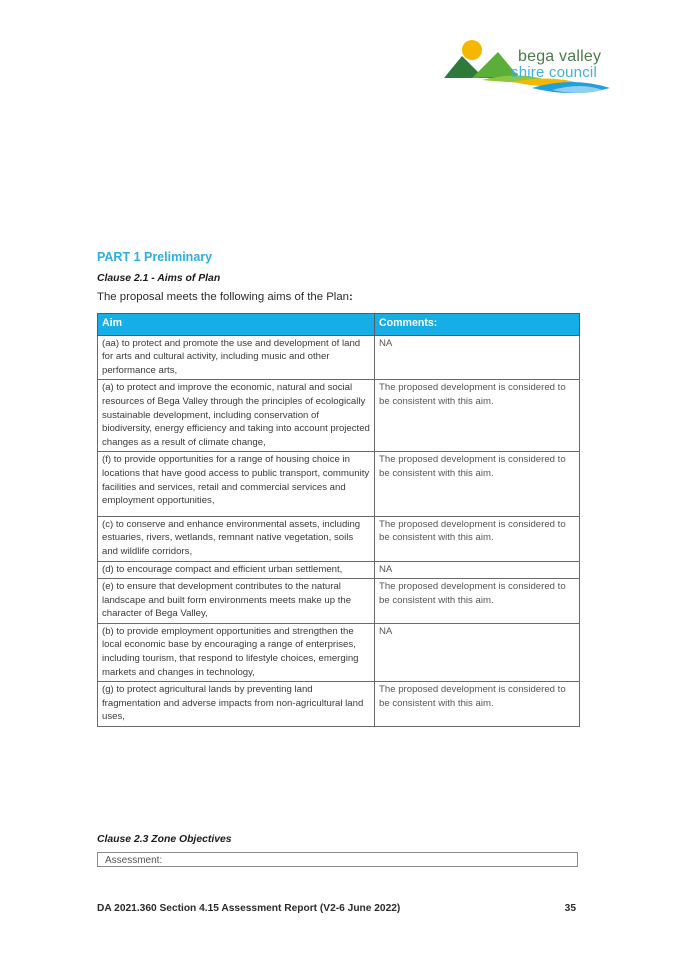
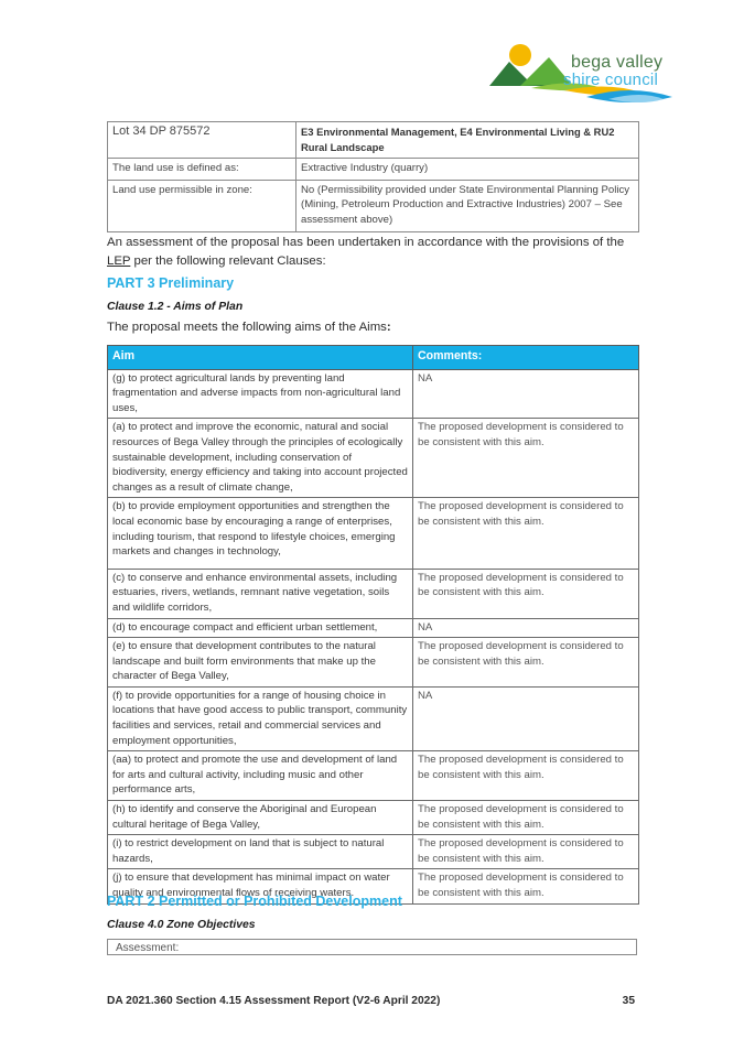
  bega valley
  shire council
+ Lot 34 DP 875572	E3 Environmental Management, E4 Environmental Living & RU2 Rural Landscape
+ The land use is defined as:	Extractive Industry (quarry)
+ Land use permissible in zone:	No (Permissibility provided under State Environmental Planning Policy (Mining, Petroleum Production and Extractive Industries) 2007 – See assessment above)
+ An assessment of the proposal has been undertaken in accordance with the provisions of the LEP per the following relevant Clauses:
- PART 1 Preliminary
+ PART 3 Preliminary
- Clause 2.1 - Aims of Plan
+ Clause 1.2 - Aims of Plan
- The proposal meets the following aims of the Plan:
+ The proposal meets the following aims of the Aims:
  Aim	Comments:
- (aa) to protect and promote the use and development of land for arts and cultural activity, including music and other performance arts,	NA
+ (g) to protect agricultural lands by preventing land fragmentation and adverse impacts from non-agricultural land uses,	NA
  (a) to protect and improve the economic, natural and social resources of Bega Valley through the principles of ecologically sustainable development, including conservation of biodiversity, energy efficiency and taking into account projected changes as a result of climate change,	The proposed development is considered to be consistent with this aim.
- (f) to provide opportunities for a range of housing choice in locations that have good access to public transport, community facilities and services, retail and commercial services and employment opportunities,	The proposed development is considered to be consistent with this aim.
+ (b) to provide employment opportunities and strengthen the local economic base by encouraging a range of enterprises, including tourism, that respond to lifestyle choices, emerging markets and changes in technology,	The proposed development is considered to be consistent with this aim.
  (c) to conserve and enhance environmental assets, including estuaries, rivers, wetlands, remnant native vegetation, soils and wildlife corridors,	The proposed development is considered to be consistent with this aim.
  (d) to encourage compact and efficient urban settlement,	NA
- (e) to ensure that development contributes to the natural landscape and built form environments meets make up the character of Bega Valley,	The proposed development is considered to be consistent with this aim.
+ (e) to ensure that development contributes to the natural landscape and built form environments that make up the character of Bega Valley,	The proposed development is considered to be consistent with this aim.
- (b) to provide employment opportunities and strengthen the local economic base by encouraging a range of enterprises, including tourism, that respond to lifestyle choices, emerging markets and changes in technology,	NA
+ (f) to provide opportunities for a range of housing choice in locations that have good access to public transport, community facilities and services, retail and commercial services and employment opportunities,	NA
- (g) to protect agricultural lands by preventing land fragmentation and adverse impacts from non-agricultural land uses,	The proposed development is considered to be consistent with this aim.
+ (aa) to protect and promote the use and development of land for arts and cultural activity, including music and other performance arts,	The proposed development is considered to be consistent with this aim.
+ (h) to identify and conserve the Aboriginal and European cultural heritage of Bega Valley,	The proposed development is considered to be consistent with this aim.
+ (i) to restrict development on land that is subject to natural hazards,	The proposed development is considered to be consistent with this aim.
+ (j) to ensure that development has minimal impact on water quality and environmental flows of receiving waters.	The proposed development is considered to be consistent with this aim.
+ PART 2 Permitted or Prohibited Development
- Clause 2.3 Zone Objectives
+ Clause 4.0 Zone Objectives
  Assessment:
- DA 2021.360 Section 4.15 Assessment Report (V2-6 June 2022)
+ DA 2021.360 Section 4.15 Assessment Report (V2-6 April 2022)
  35
